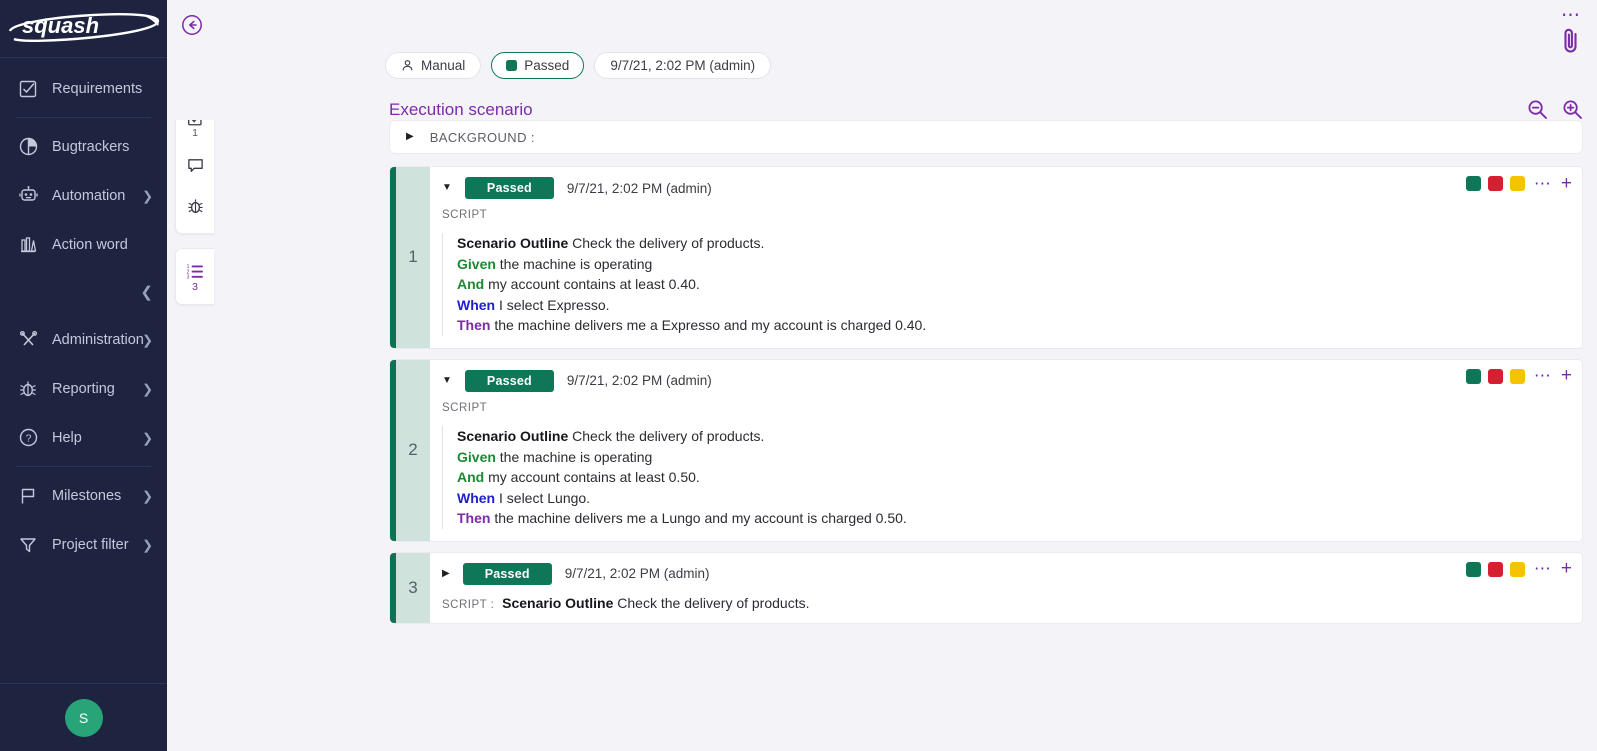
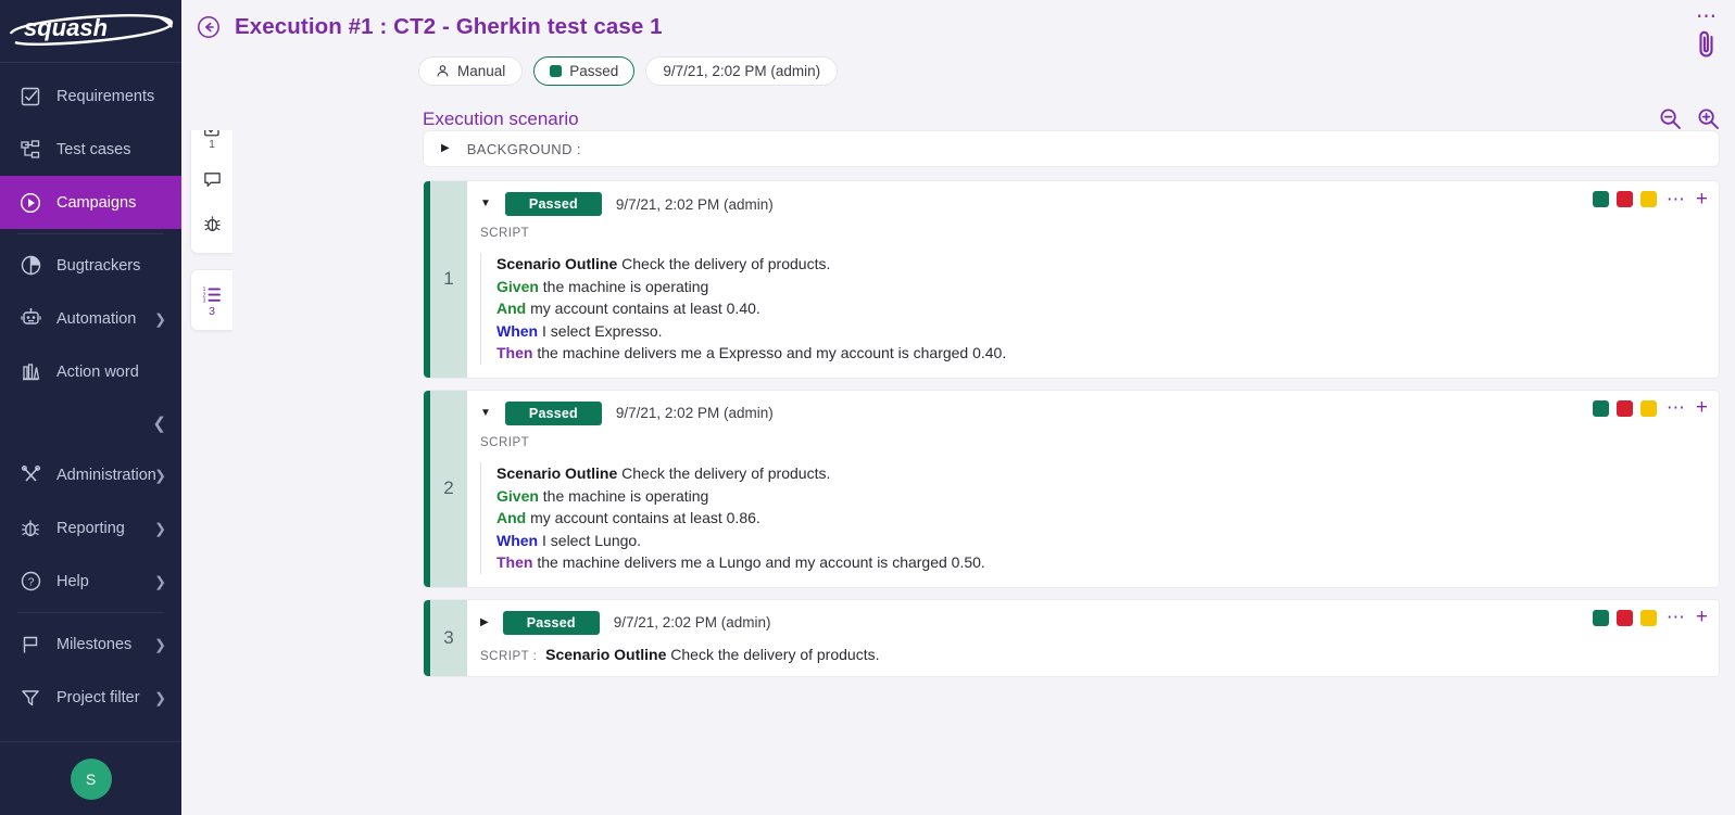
  squash
  Requirements
+ Test cases
+ Campaigns
  Bugtrackers
  Automation
  ❯
  Action word
  ❮
  Administration
  ❯
  Reporting
  ❯
  ?
  Help
  ❯
  Milestones
  ❯
  Project filter
  ❯
  S
+ Execution #1 : CT2 - Gherkin test case 1
  Manual
  Passed
  9/7/21, 2:02 PM (admin)
  ⋯
  Execution scenario
  1
  3
  ▶
  BACKGROUND :
  1
  ▼
  Passed
  9/7/21, 2:02 PM (admin)
  SCRIPT
  Scenario Outline Check the delivery of products.
  Given the machine is operating
  And my account contains at least 0.40.
  When I select Expresso.
  Then the machine delivers me a Expresso and my account is charged 0.40.
  ⋯
  +
  2
  ▼
  Passed
  9/7/21, 2:02 PM (admin)
  SCRIPT
  Scenario Outline Check the delivery of products.
  Given the machine is operating
- And my account contains at least 0.50.
+ And my account contains at least 0.86.
  When I select Lungo.
  Then the machine delivers me a Lungo and my account is charged 0.50.
  ⋯
  +
  3
  ▶
  Passed
  9/7/21, 2:02 PM (admin)
  SCRIPT : Scenario Outline Check the delivery of products.
  ⋯
  +
